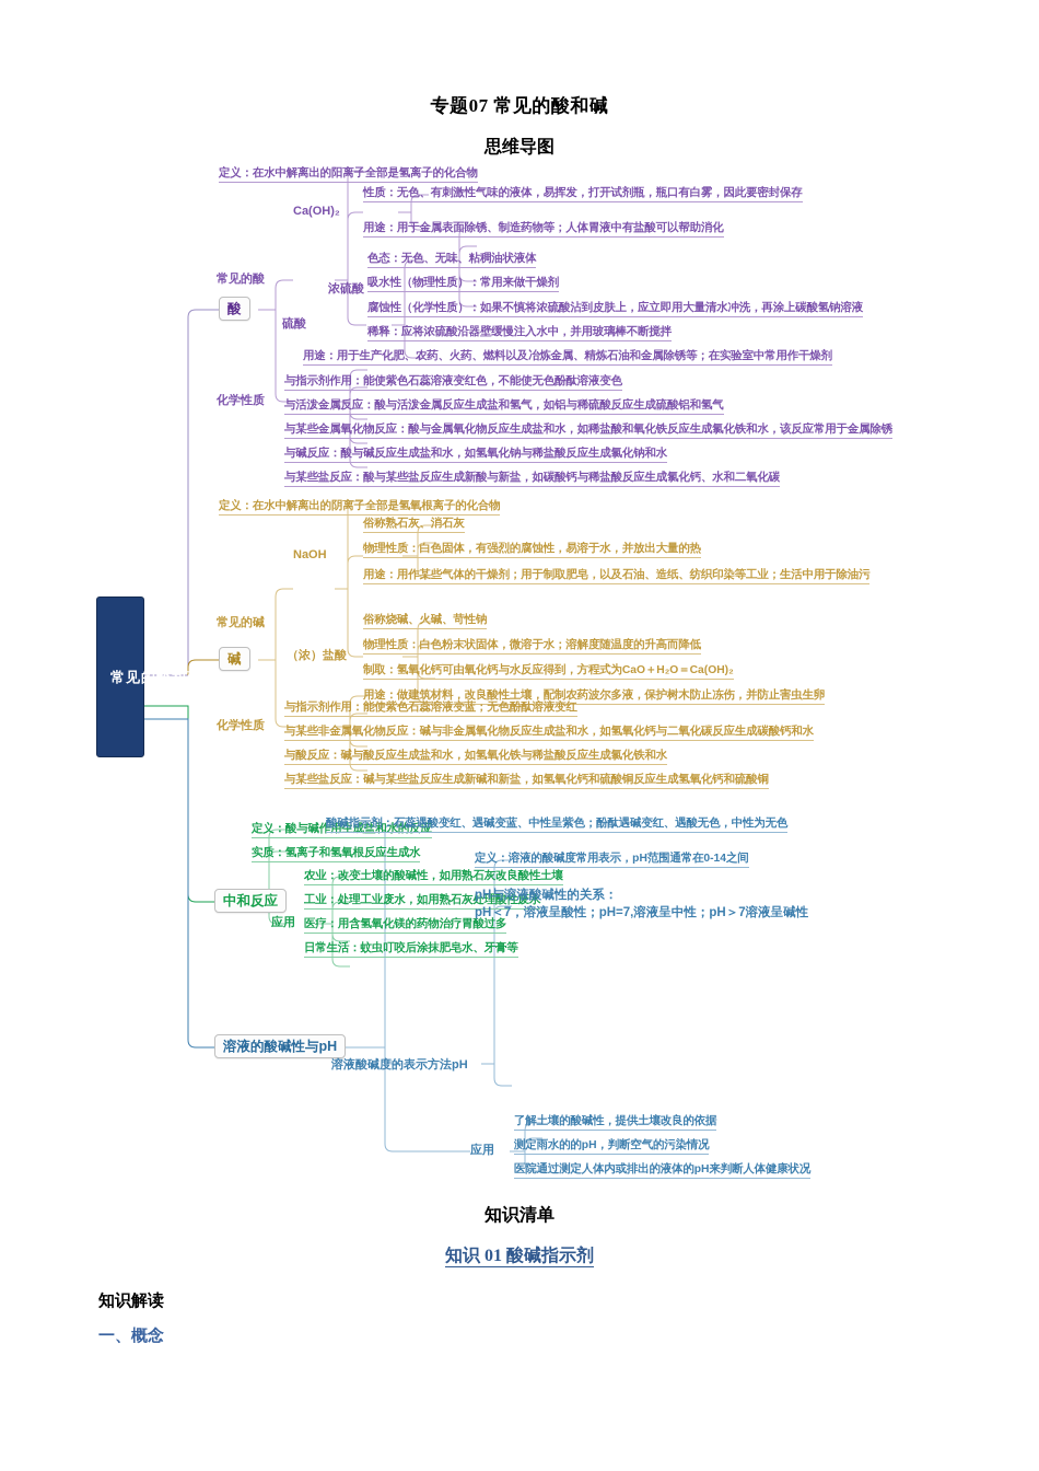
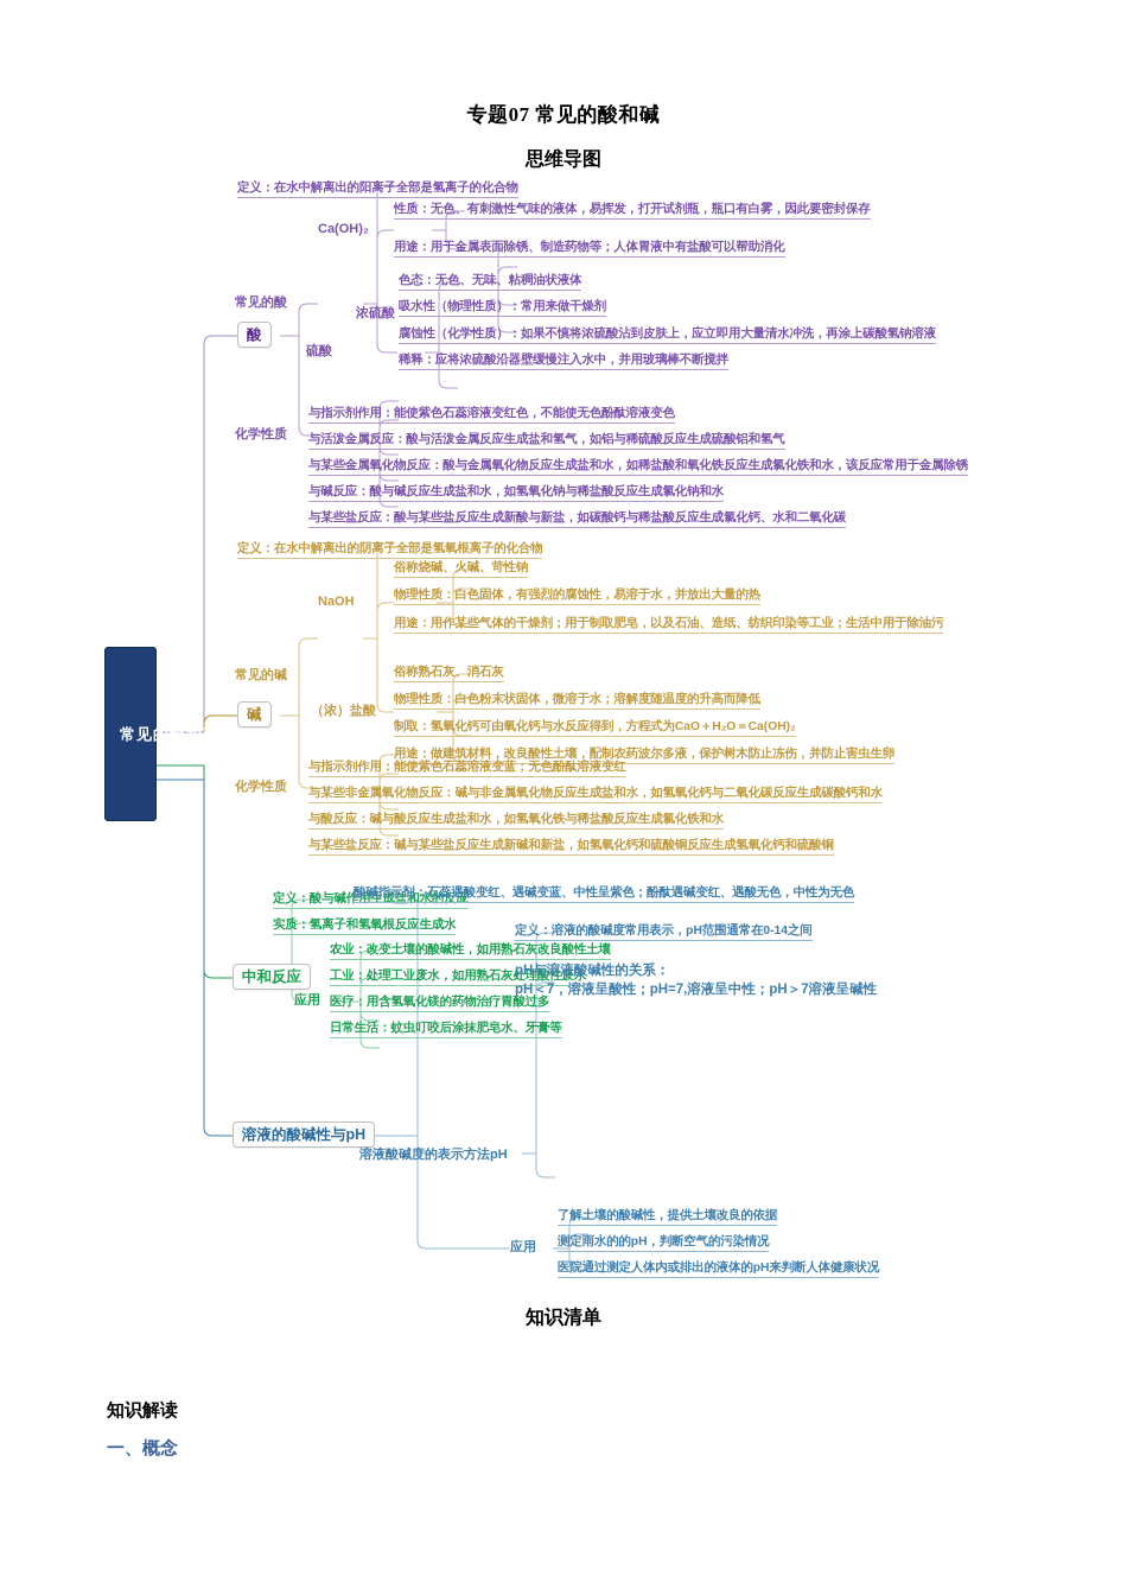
  专题07 常见的酸和碱
  思维导图
  常见的酸和碱
  酸
  常见的酸
  定义：在水中解离出的阳离子全部是氢离子的化合物
  Ca(OH)₂
  性质：无色、有刺激性气味的液体，易挥发，打开试剂瓶，瓶口有白雾，因此要密封保存
  用途：用于金属表面除锈、制造药物等；人体胃液中有盐酸可以帮助消化
  硫酸
  浓硫酸
  色态：无色、无味、粘稠油状液体
  吸水性（物理性质）：常用来做干燥剂
  腐蚀性（化学性质）：如果不慎将浓硫酸沾到皮肤上，应立即用大量清水冲洗，再涂上碳酸氢钠溶液
  稀释：应将浓硫酸沿器壁缓慢注入水中，并用玻璃棒不断搅拌
- 用途：用于生产化肥、农药、火药、燃料以及冶炼金属、精炼石油和金属除锈等；在实验室中常用作干燥剂
  化学性质
  与指示剂作用：能使紫色石蕊溶液变红色，不能使无色酚酞溶液变色
  与活泼金属反应：酸与活泼金属反应生成盐和氢气，如铝与稀硫酸反应生成硫酸铝和氢气
  与某些金属氧化物反应：酸与金属氧化物反应生成盐和水，如稀盐酸和氧化铁反应生成氯化铁和水，该反应常用于金属除锈
  与碱反应：酸与碱反应生成盐和水，如氢氧化钠与稀盐酸反应生成氯化钠和水
  与某些盐反应：酸与某些盐反应生成新酸与新盐，如碳酸钙与稀盐酸反应生成氯化钙、水和二氧化碳
  碱
  常见的碱
  定义：在水中解离出的阴离子全部是氢氧根离子的化合物
  NaOH
- 俗称熟石灰、消石灰
+ 俗称烧碱、火碱、苛性钠
  物理性质：白色固体，有强烈的腐蚀性，易溶于水，并放出大量的热
  用途：用作某些气体的干燥剂；用于制取肥皂，以及石油、造纸、纺织印染等工业；生活中用于除油污
  （浓）盐酸
- 俗称烧碱、火碱、苛性钠
+ 俗称熟石灰、消石灰
  物理性质：白色粉末状固体，微溶于水；溶解度随温度的升高而降低
  制取：氢氧化钙可由氧化钙与水反应得到，方程式为CaO＋H₂O＝Ca(OH)₂
  用途：做建筑材料，改良酸性土壤，配制农药波尔多液，保护树木防止冻伤，并防止害虫生卵
  化学性质
  与指示剂作用：能使紫色石蕊溶液变蓝；无色酚酞溶液变红
  与某些非金属氧化物反应：碱与非金属氧化物反应生成盐和水，如氢氧化钙与二氧化碳反应生成碳酸钙和水
  与酸反应：碱与酸反应生成盐和水，如氢氧化铁与稀盐酸反应生成氯化铁和水
  与某些盐反应：碱与某些盐反应生成新碱和新盐，如氢氧化钙和硫酸铜反应生成氢氧化钙和硫酸铜
  中和反应
  定义：酸与碱作用生成盐和水的反应
  实质：氢离子和氢氧根反应生成水
  应用
  农业：改变土壤的酸碱性，如用熟石灰改良酸性土壤
  工业：处理工业废水，如用熟石灰处理酸性废水
  医疗：用含氢氧化镁的药物治疗胃酸过多
  日常生活：蚊虫叮咬后涂抹肥皂水、牙膏等
  溶液的酸碱性与pH
  酸碱指示剂：石蕊遇酸变红、遇碱变蓝、中性呈紫色；酚酞遇碱变红、遇酸无色，中性为无色
  溶液酸碱度的表示方法pH
  定义：溶液的酸碱度常用表示，pH范围通常在0-14之间
  pH与溶液酸碱性的关系：
  pH＜7，溶液呈酸性；pH=7,溶液呈中性；pH＞7溶液呈碱性
  应用
  了解土壤的酸碱性，提供土壤改良的依据
  测定雨水的的pH，判断空气的污染情况
  医院通过测定人体内或排出的液体的pH来判断人体健康状况
  知识清单
- 知识 01 酸碱指示剂
  知识解读
  一、概念
